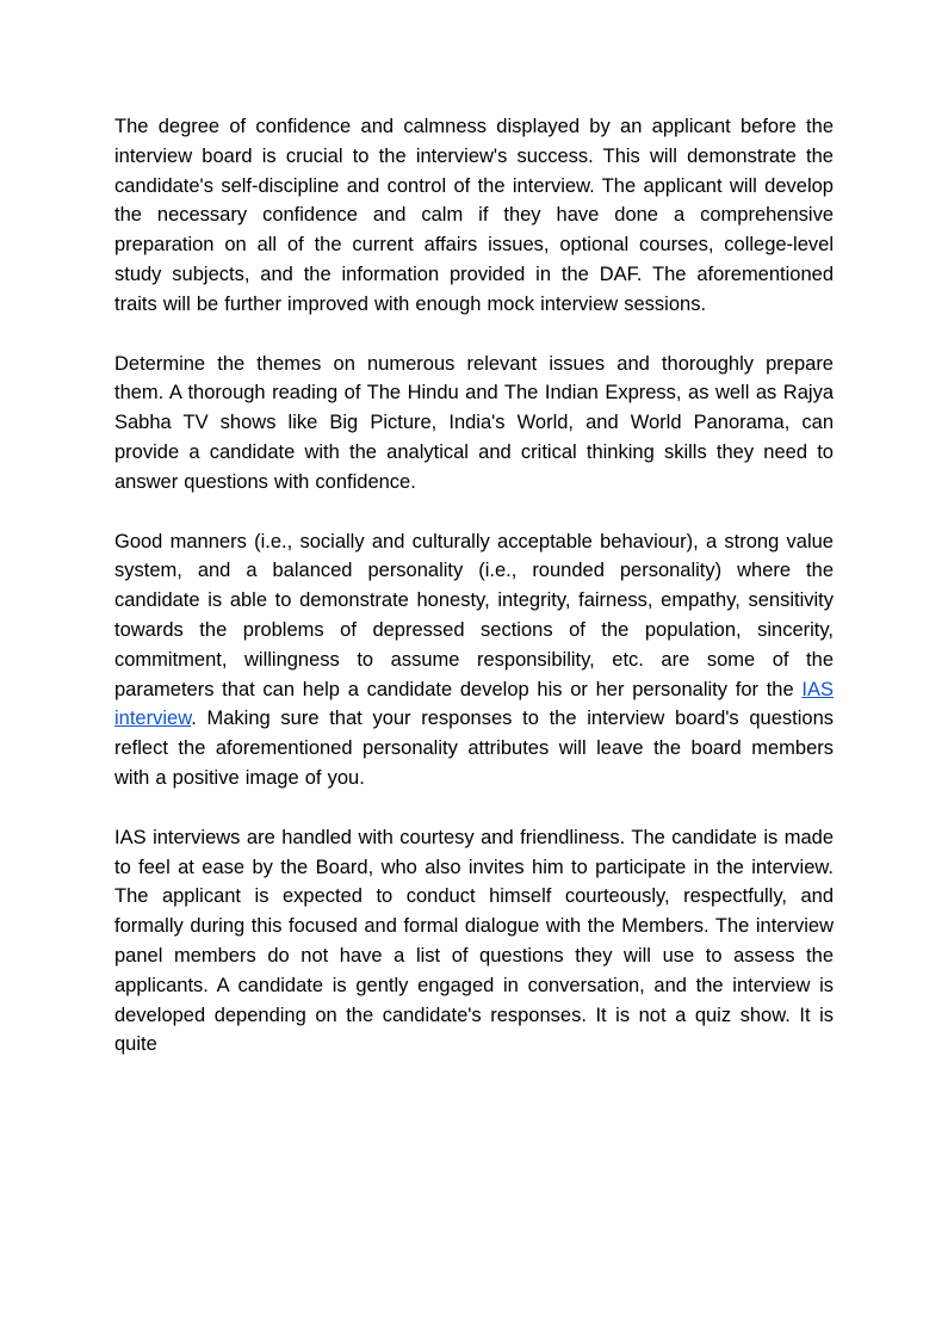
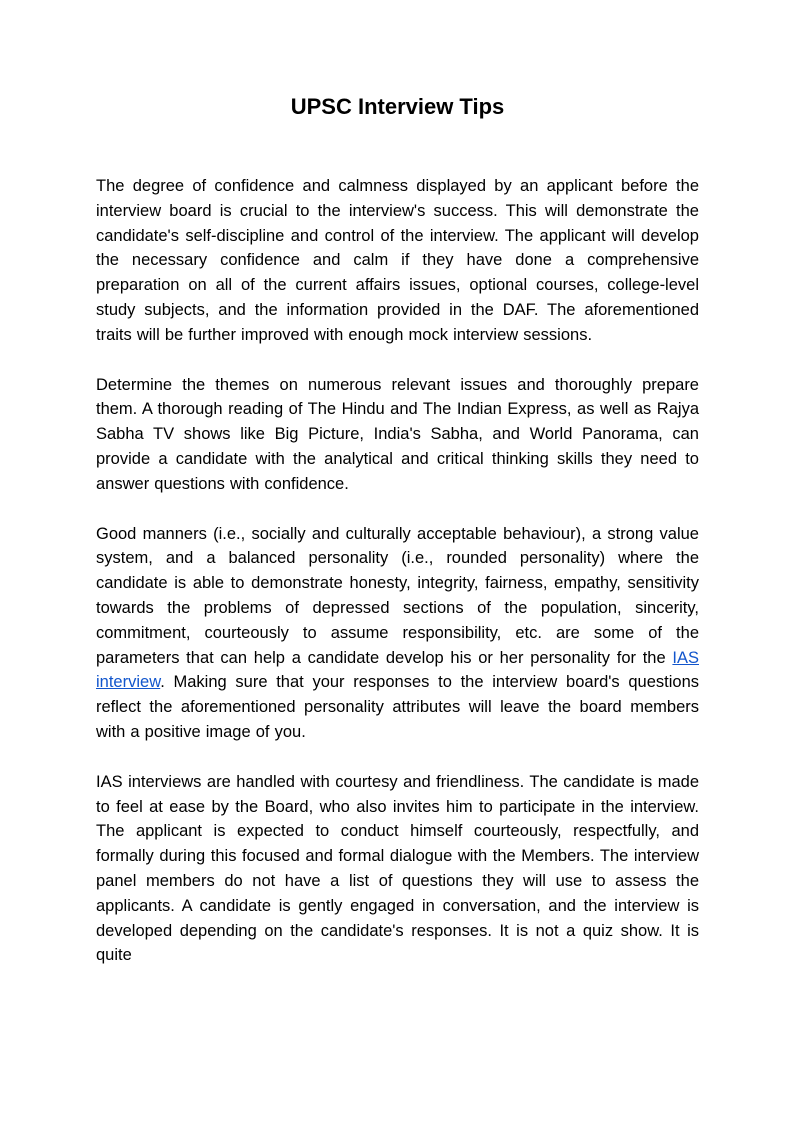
+ UPSC Interview Tips
  The degree of confidence and calmness displayed by an applicant before the interview board is crucial to the interview's success. This will demonstrate the candidate's self-discipline and control of the interview. The applicant will develop the necessary confidence and calm if they have done a comprehensive preparation on all of the current affairs issues, optional courses, college-level study subjects, and the information provided in the DAF. The aforementioned traits will be further improved with enough mock interview sessions.
- Determine the themes on numerous relevant issues and thoroughly prepare them. A thorough reading of The Hindu and The Indian Express, as well as Rajya Sabha TV shows like Big Picture, India's World, and World Panorama, can provide a candidate with the analytical and critical thinking skills they need to answer questions with confidence.
+ Determine the themes on numerous relevant issues and thoroughly prepare them. A thorough reading of The Hindu and The Indian Express, as well as Rajya Sabha TV shows like Big Picture, India's Sabha, and World Panorama, can provide a candidate with the analytical and critical thinking skills they need to answer questions with confidence.
- Good manners (i.e., socially and culturally acceptable behaviour), a strong value system, and a balanced personality (i.e., rounded personality) where the candidate is able to demonstrate honesty, integrity, fairness, empathy, sensitivity towards the problems of depressed sections of the population, sincerity, commitment, willingness to assume responsibility, etc. are some of the parameters that can help a candidate develop his or her personality for the IAS interview. Making sure that your responses to the interview board's questions reflect the aforementioned personality attributes will leave the board members with a positive image of you.
+ Good manners (i.e., socially and culturally acceptable behaviour), a strong value system, and a balanced personality (i.e., rounded personality) where the candidate is able to demonstrate honesty, integrity, fairness, empathy, sensitivity towards the problems of depressed sections of the population, sincerity, commitment, courteously to assume responsibility, etc. are some of the parameters that can help a candidate develop his or her personality for the IAS interview. Making sure that your responses to the interview board's questions reflect the aforementioned personality attributes will leave the board members with a positive image of you.
  IAS interviews are handled with courtesy and friendliness. The candidate is made to feel at ease by the Board, who also invites him to participate in the interview. The applicant is expected to conduct himself courteously, respectfully, and formally during this focused and formal dialogue with the Members. The interview panel members do not have a list of questions they will use to assess the applicants. A candidate is gently engaged in conversation, and the interview is developed depending on the candidate's responses. It is not a quiz show. It is quite
